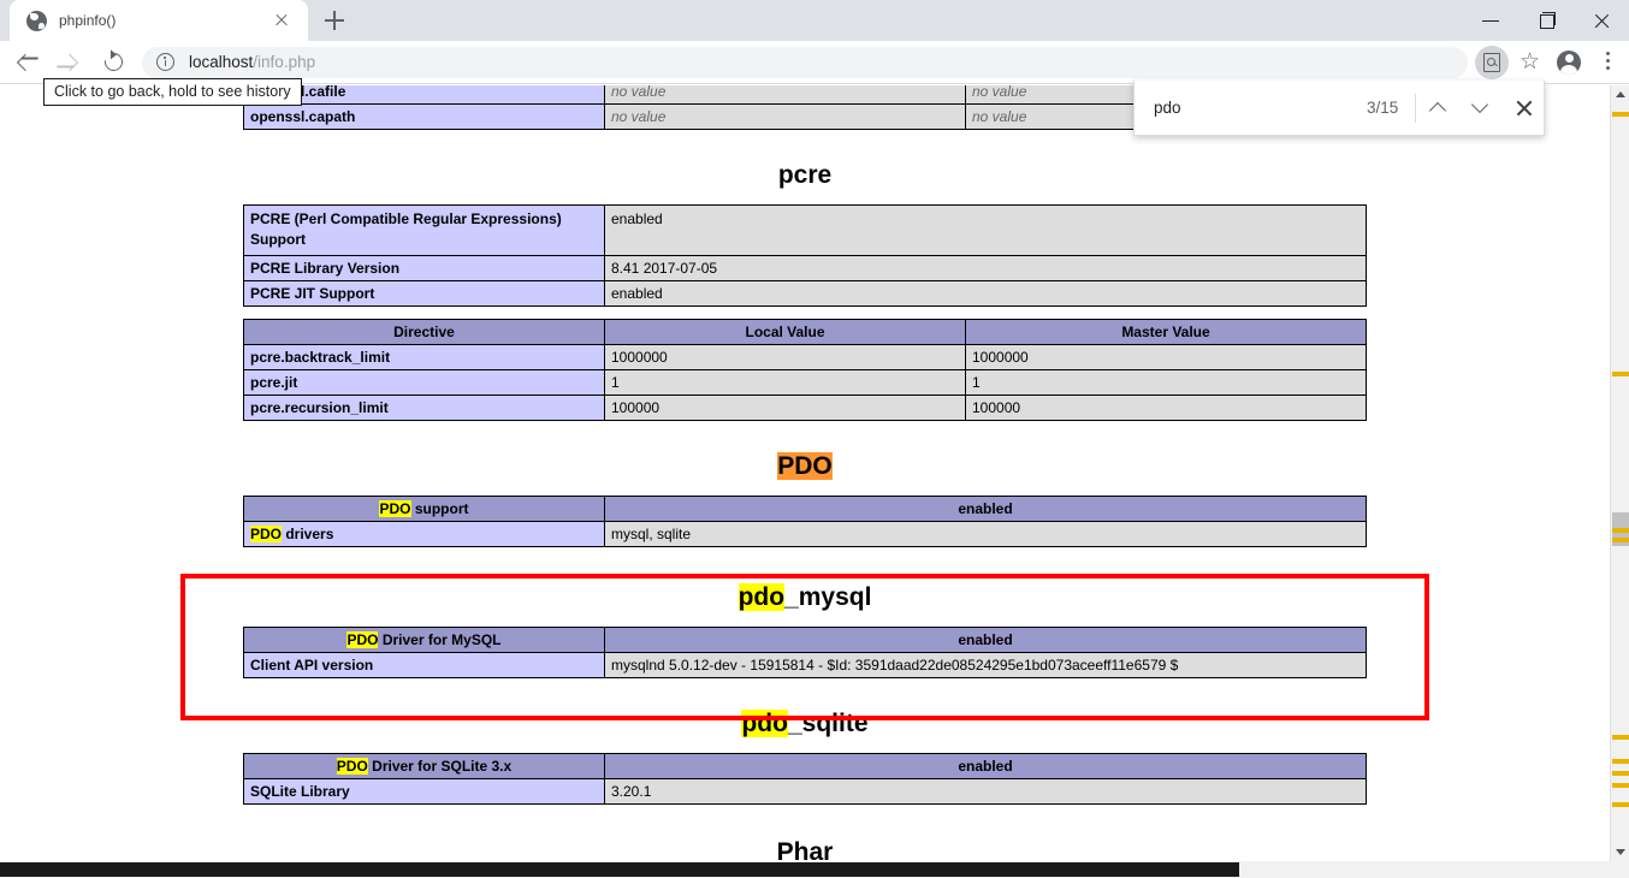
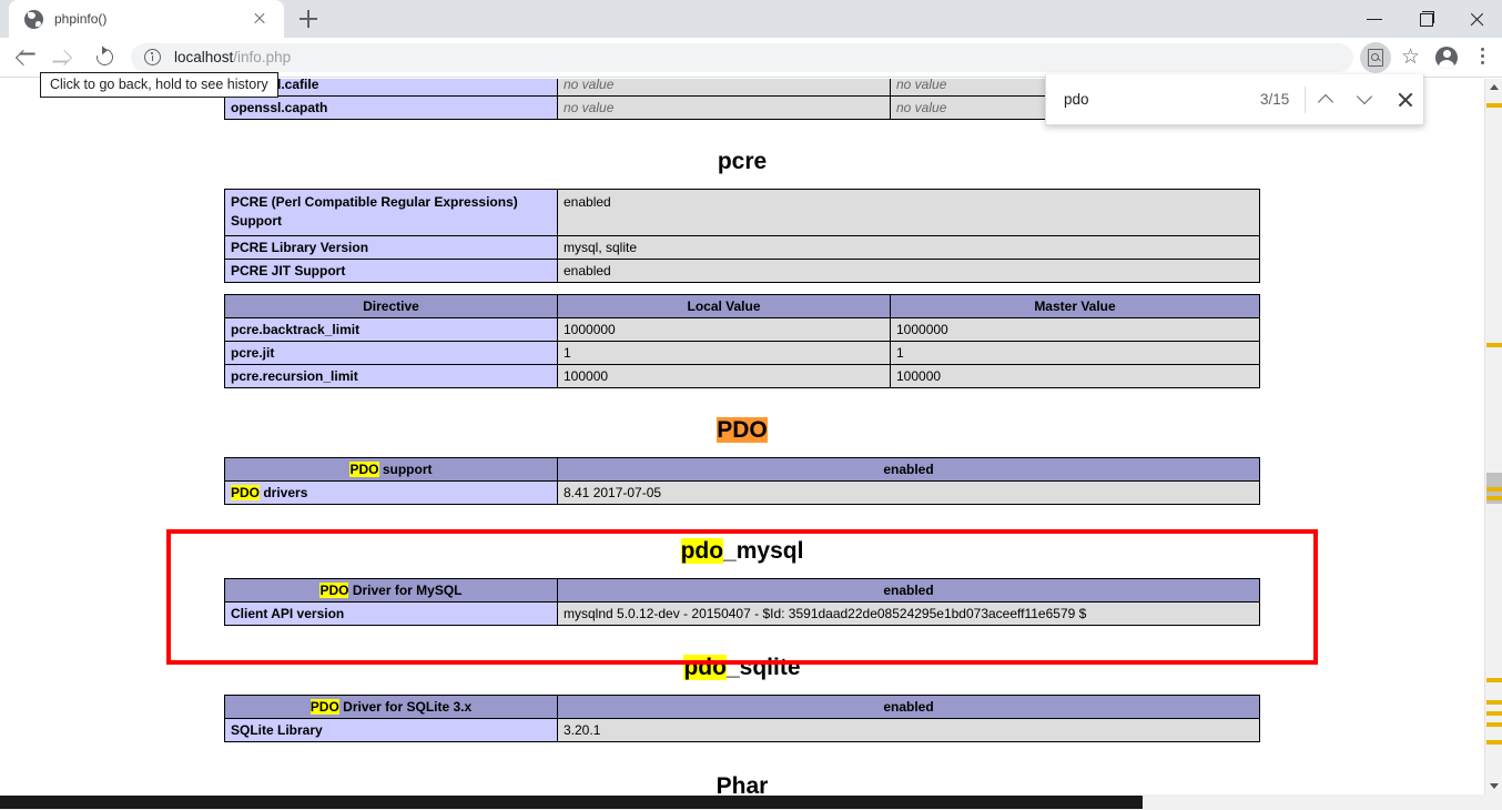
  phpinfo()
  localhost/info.php
  ☆
  l.cafile	no value	no value
  openssl.capath	no value	no value
  pcre
  PCRE (Perl Compatible Regular Expressions) Support	enabled
- PCRE Library Version	8.41 2017-07-05
+ PCRE Library Version	mysql, sqlite
  PCRE JIT Support	enabled
  Directive	Local Value	Master Value
  pcre.backtrack_limit	1000000	1000000
  pcre.jit	1	1
  pcre.recursion_limit	100000	100000
  PDO
  PDO support	enabled
- PDO drivers	mysql, sqlite
+ PDO drivers	8.41 2017-07-05
  pdo_mysql
  PDO Driver for MySQL	enabled
- Client API version	mysqlnd 5.0.12-dev - 15915814 - $Id: 3591daad22de08524295e1bd073aceeff11e6579 $
+ Client API version	mysqlnd 5.0.12-dev - 20150407 - $Id: 3591daad22de08524295e1bd073aceeff11e6579 $
  pdo_sqlite
  PDO Driver for SQLite 3.x	enabled
  SQLite Library	3.20.1
  Phar
  Click to go back, hold to see history
  pdo
  3/15
